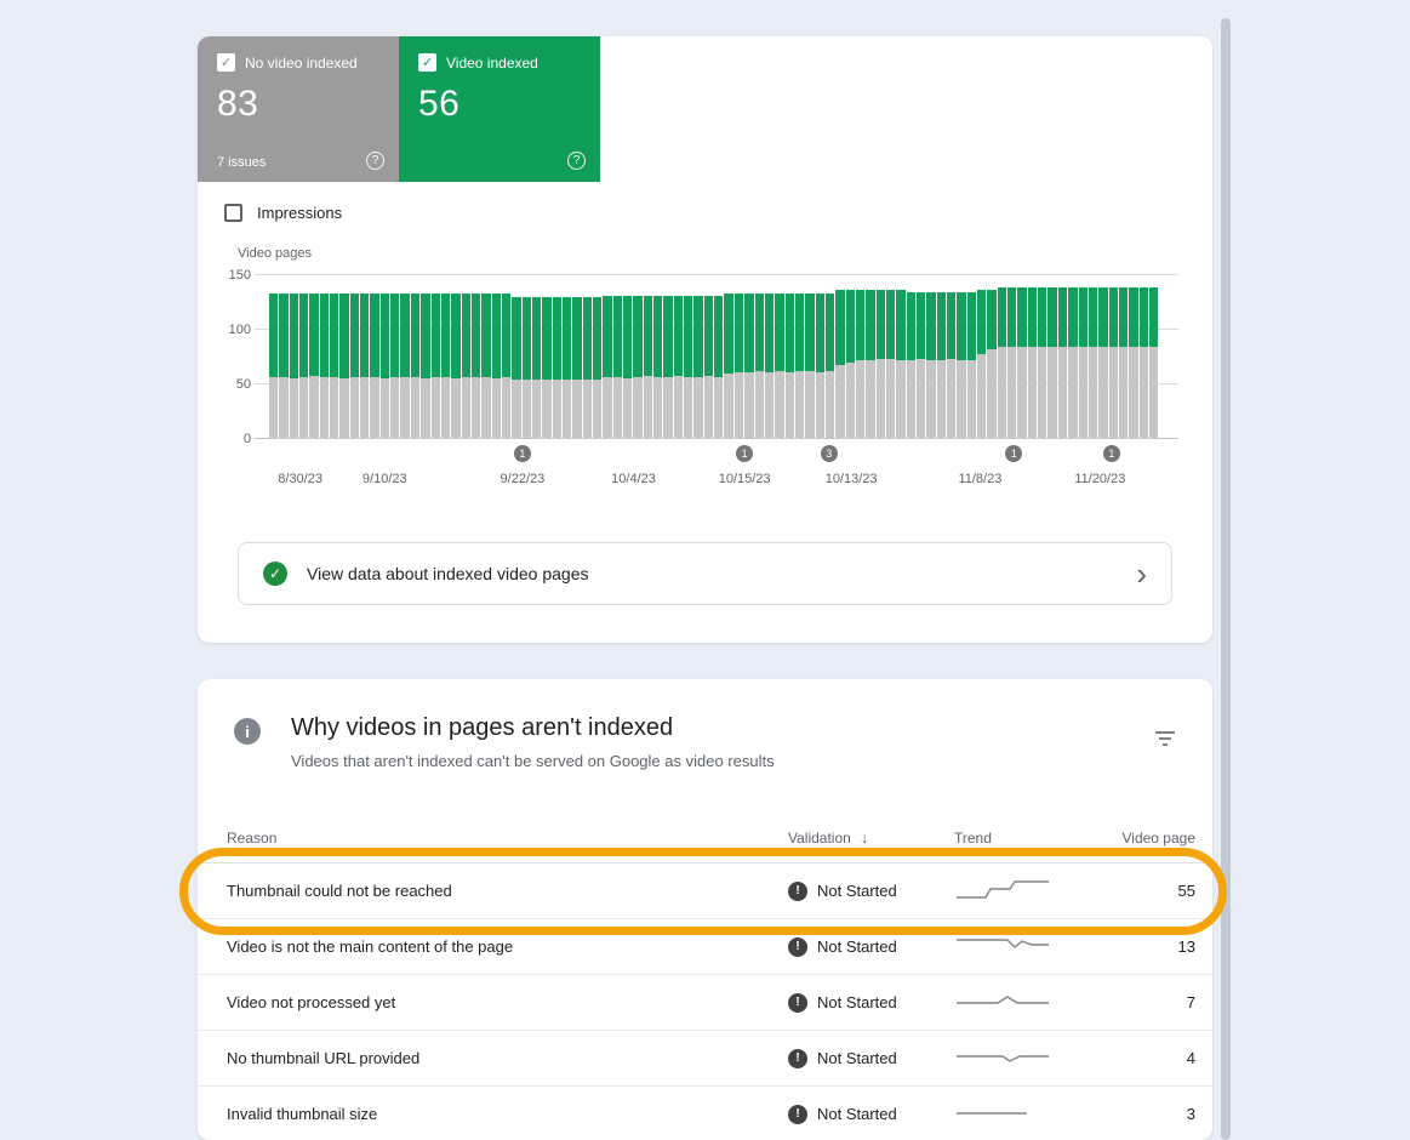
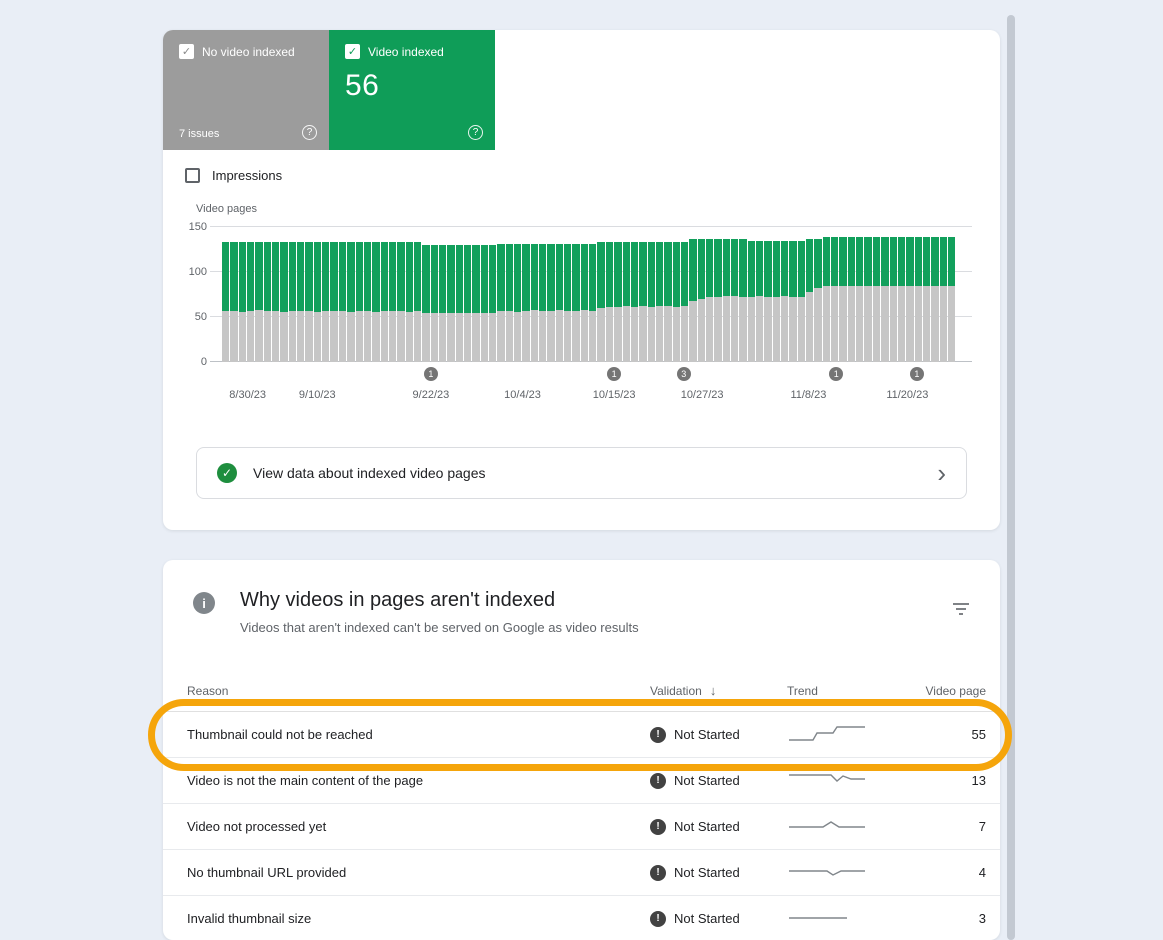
  ✓
  No video indexed
- 83
  7 issues
  ?
  ✓
  Video indexed
  56
  ?
  Impressions
  Video pages
  0
  50
  100
  150
  1
  1
  3
  1
  1
  8/30/23
  9/10/23
  9/22/23
  10/4/23
  10/15/23
- 10/13/23
+ 10/27/23
  11/8/23
  11/20/23
  ✓
  View data about indexed video pages
  ›
  i
  Why videos in pages aren't indexed
  Videos that aren't indexed can't be served on Google as video results
  Reason
  Validation
  ↓
  Trend
  Video page
  Thumbnail could not be reached
  !
  Not Started
  55
  Video is not the main content of the page
  !
  Not Started
  13
  Video not processed yet
  !
  Not Started
  7
  No thumbnail URL provided
  !
  Not Started
  4
  Invalid thumbnail size
  !
  Not Started
  3
